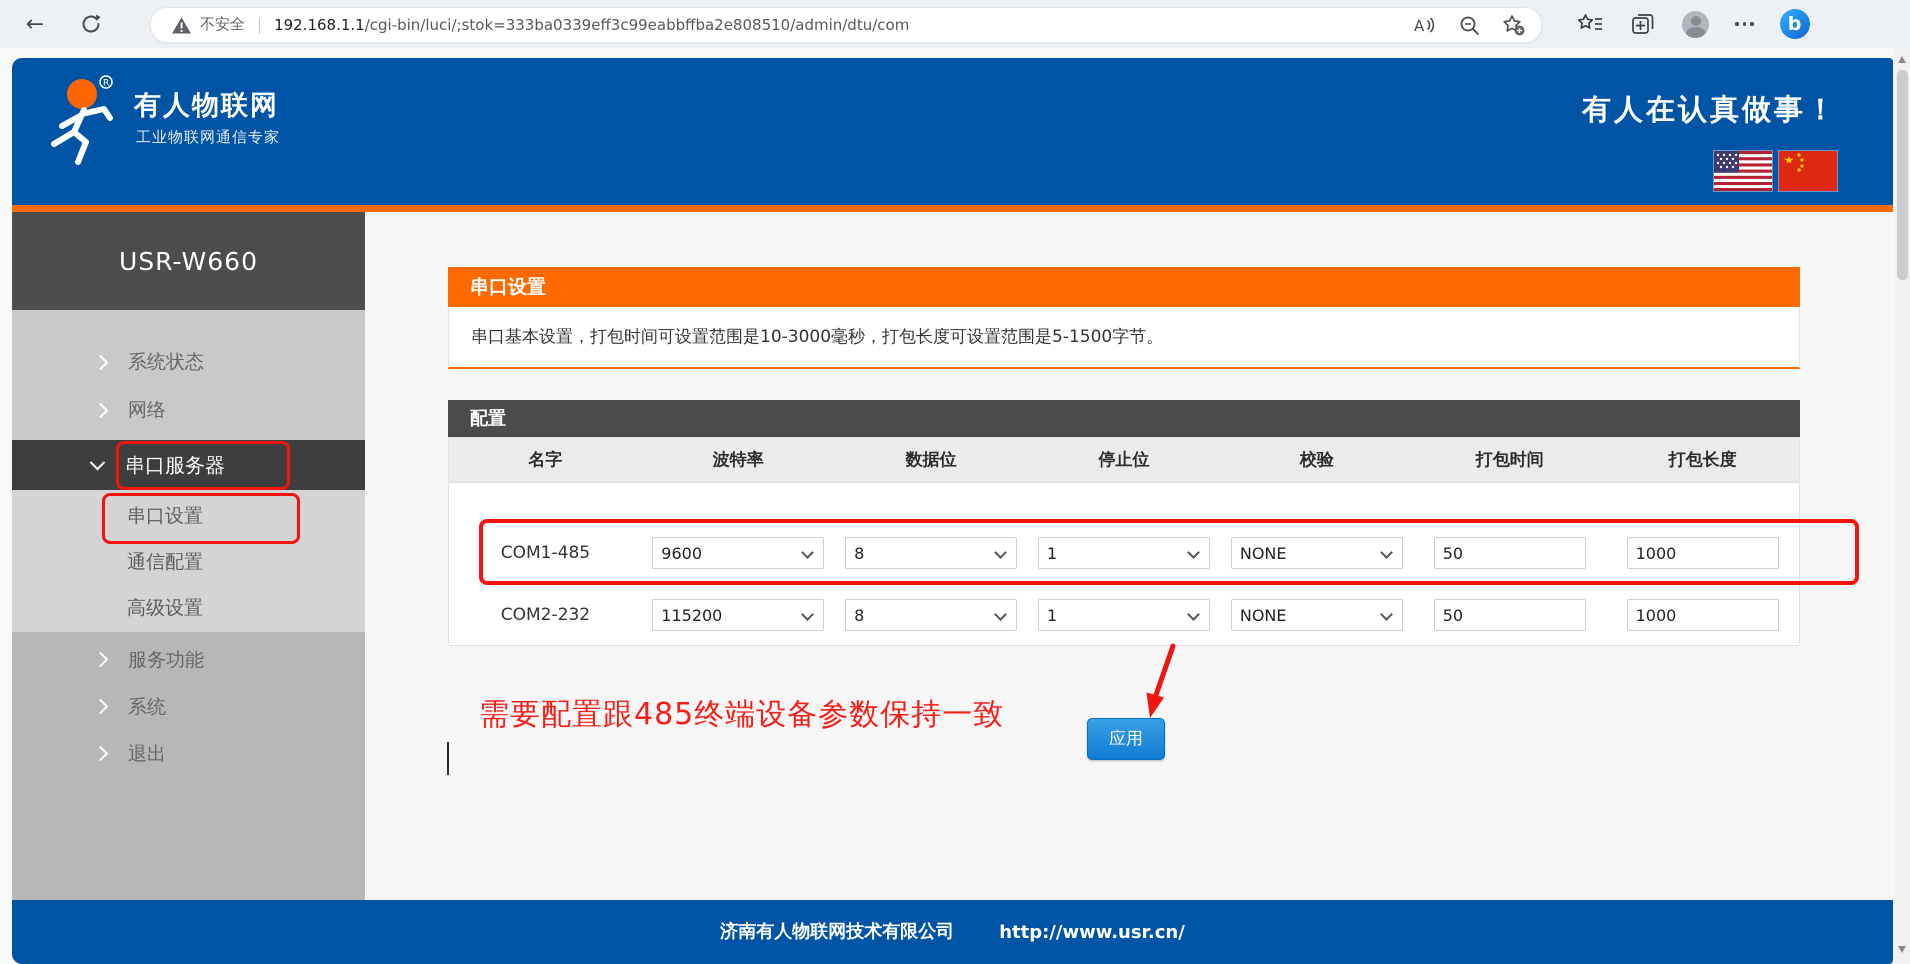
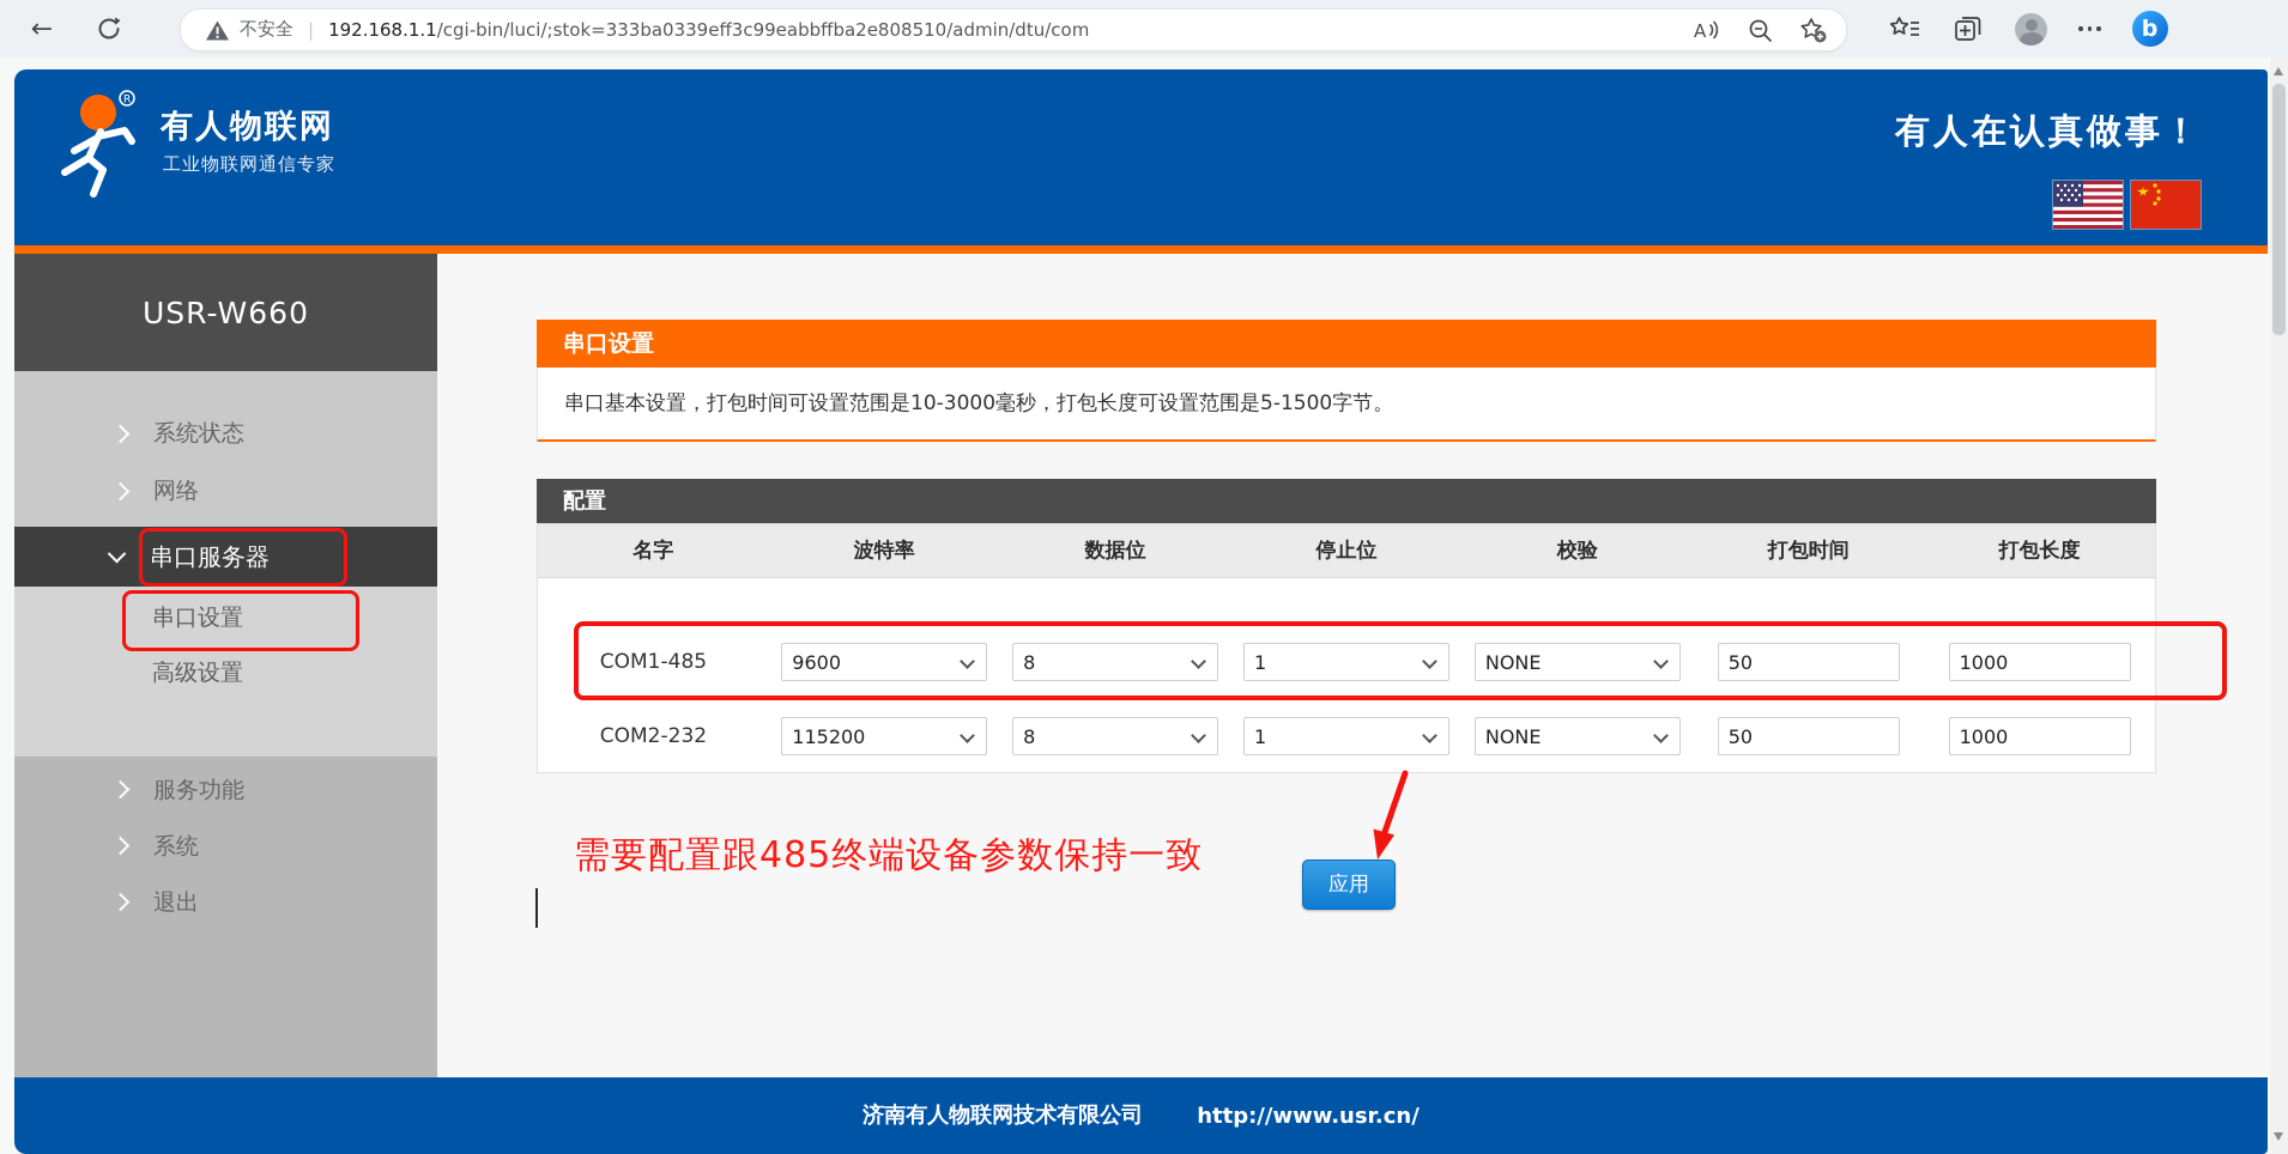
  ←
  不安全
  |
  192.168.1.1/cgi-bin/luci/;stok=333ba0339eff3c99eabbffba2e808510/admin/dtu/com
  A
  b
  R
  有人物联网
  工业物联网通信专家
  有人在认真做事！
  USR-W660
  系统状态
  网络
  串口服务器
  串口设置
- 通信配置
  高级设置
  服务功能
  系统
  退出
  串口设置
  串口基本设置，打包时间可设置范围是10-3000毫秒，打包长度可设置范围是5-1500字节。
  配置
  名字
  波特率
  数据位
  停止位
  校验
  打包时间
  打包长度
  COM1-485
  9600
  8
  1
  NONE
  50
  1000
  COM2-232
  115200
  8
  1
  NONE
  50
  1000
  需要配置跟485终端设备参数保持一致
  应用
  济南有人物联网技术有限公司
  http://www.usr.cn/
